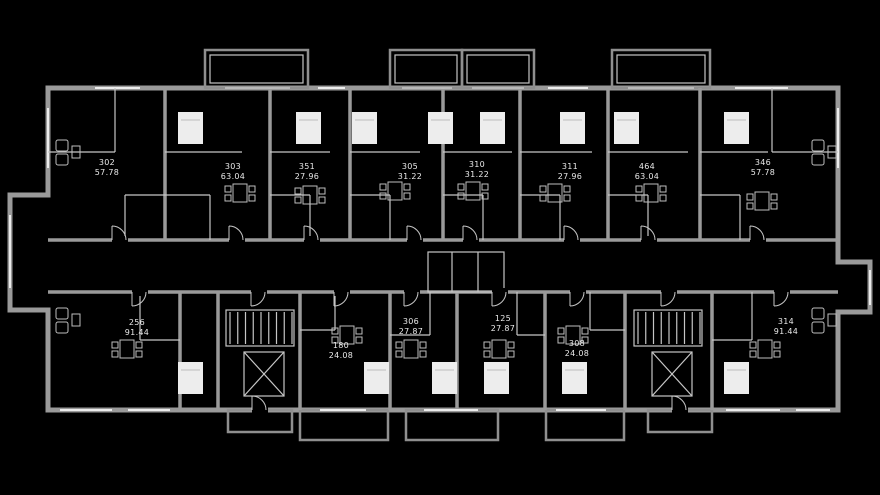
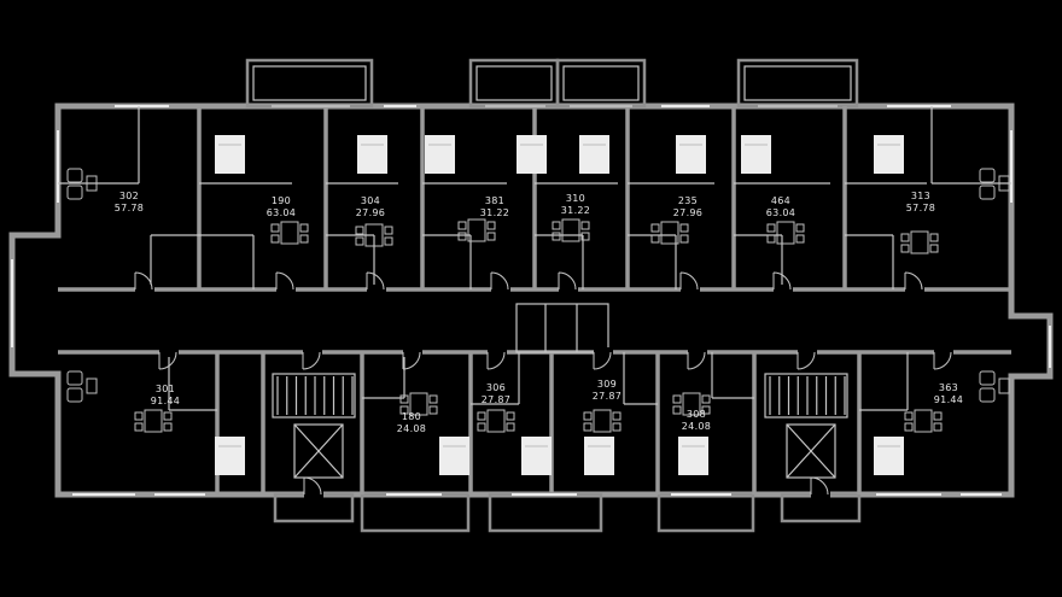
- 256
+ 301
  91.44
  302
  57.78
- 303
+ 190
  63.04
- 351
+ 304
  27.96
- 305
+ 381
  31.22
  306
  27.87
  180
  24.08
  308
  24.08
- 125
+ 309
  27.87
  310
  31.22
- 311
+ 235
  27.96
  464
  63.04
- 346
+ 313
  57.78
- 314
+ 363
  91.44
